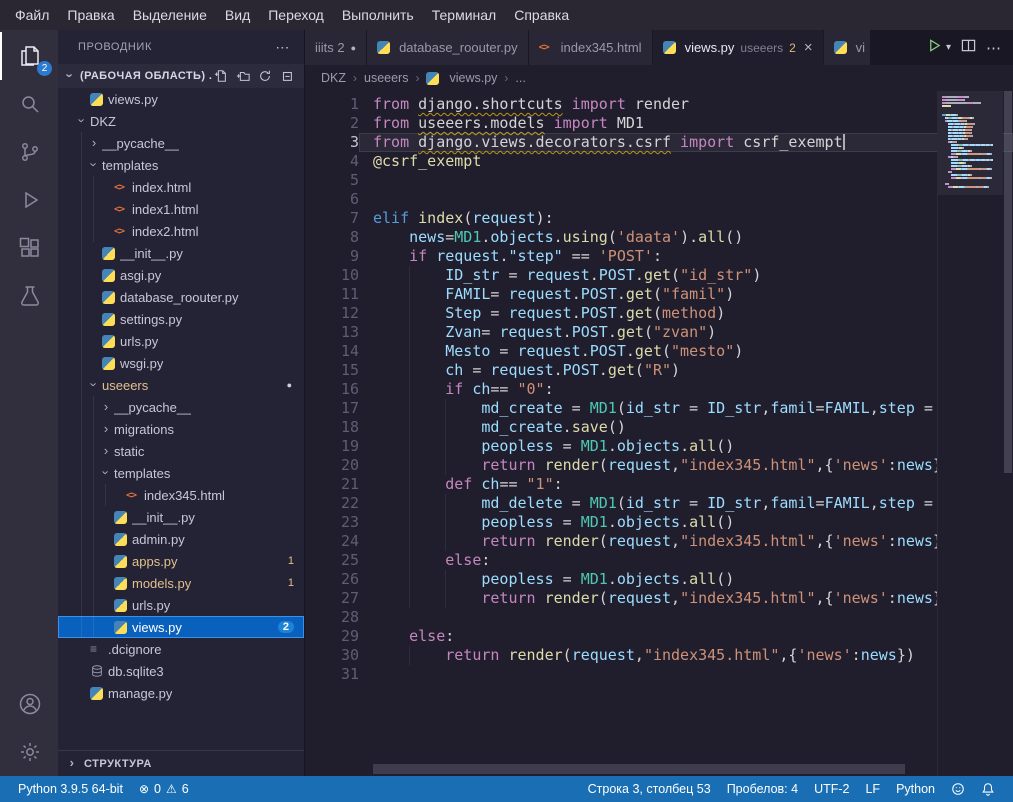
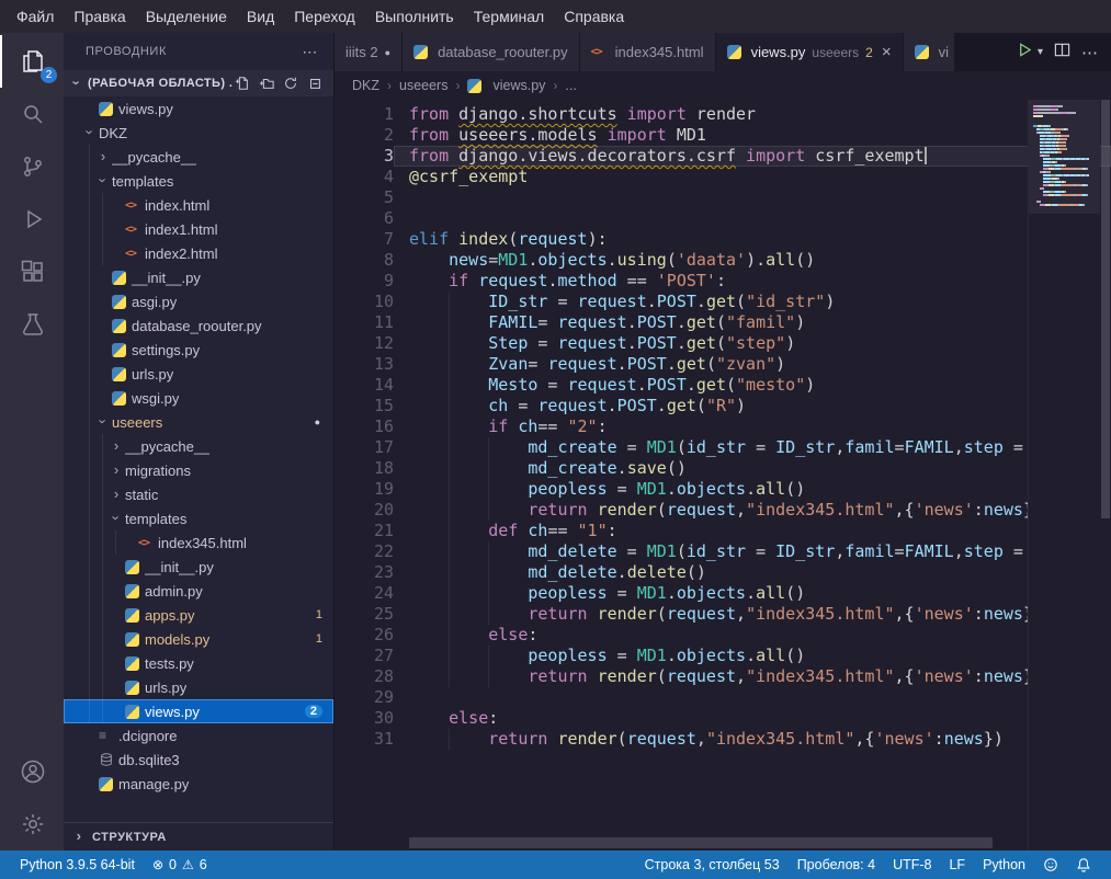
  Файл
  Правка
  Выделение
  Вид
  Переход
  Выполнить
  Терминал
  Справка
  2
  ПРОВОДНИК
  ⋯
  (РАБОЧАЯ ОБЛАСТЬ) .
  views.py
  DKZ
  ›
  __pycache__
  templates
  <>
  index.html
  <>
  index1.html
  <>
  index2.html
  __init__.py
  asgi.py
  database_roouter.py
  settings.py
  urls.py
  wsgi.py
  useeers
  ●
  ›
  __pycache__
  ›
  migrations
  ›
  static
  templates
  <>
  index345.html
  __init__.py
  admin.py
  apps.py
  1
  models.py
  1
+ tests.py
  urls.py
  views.py
  2
  ≡
  .dcignore
  db.sqlite3
  manage.py
  ›
  СТРУКТУРА
  iiits 2
  ●
  database_roouter.py
  <>
  index345.html
  views.py
  useeers
  2
  ×
  vi
  ▾
  ⋯
  DKZ
  ›
  useeers
  ›
  views.py
  ›
  ...
  1
  2
  3
  4
  5
  6
  7
  8
  9
  10
  11
  12
  13
  14
  15
  16
  17
  18
  19
  20
  21
  22
  23
  24
  25
  26
  27
  28
  29
  30
  31
  from django.shortcuts import render
  from useeers.models import MD1
  from django.views.decorators.csrf import csrf_exempt
  @csrf_exempt
  elif index(request):
  news=MD1.objects.using('daata').all()
- if request."step" == 'POST':
+ if request.method == 'POST':
  ID_str = request.POST.get("id_str")
  FAMIL= request.POST.get("famil")
- Step = request.POST.get(method)
+ Step = request.POST.get("step")
  Zvan= request.POST.get("zvan")
  Mesto = request.POST.get("mesto")
  ch = request.POST.get("R")
- if ch== "0":
+ if ch== "2":
  md_create = MD1(id_str = ID_str,famil=FAMIL,step =
  md_create.save()
  peopless = MD1.objects.all()
  return render(request,"index345.html",{'news':news
  def ch== "1":
  md_delete = MD1(id_str = ID_str,famil=FAMIL,step =
+ md_delete.delete()
  peopless = MD1.objects.all()
  return render(request,"index345.html",{'news':news
  else:
  peopless = MD1.objects.all()
  return render(request,"index345.html",{'news':news
  else:
  return render(request,"index345.html",{'news':news})
  Python 3.9.5 64-bit
  ⊗
  0
  ⚠
  6
  Строка 3, столбец 53
  Пробелов: 4
- UTF-2
+ UTF-8
  LF
  Python
